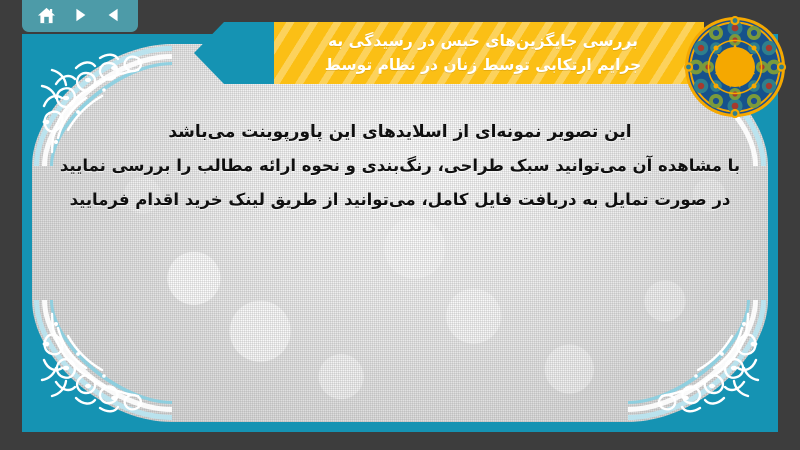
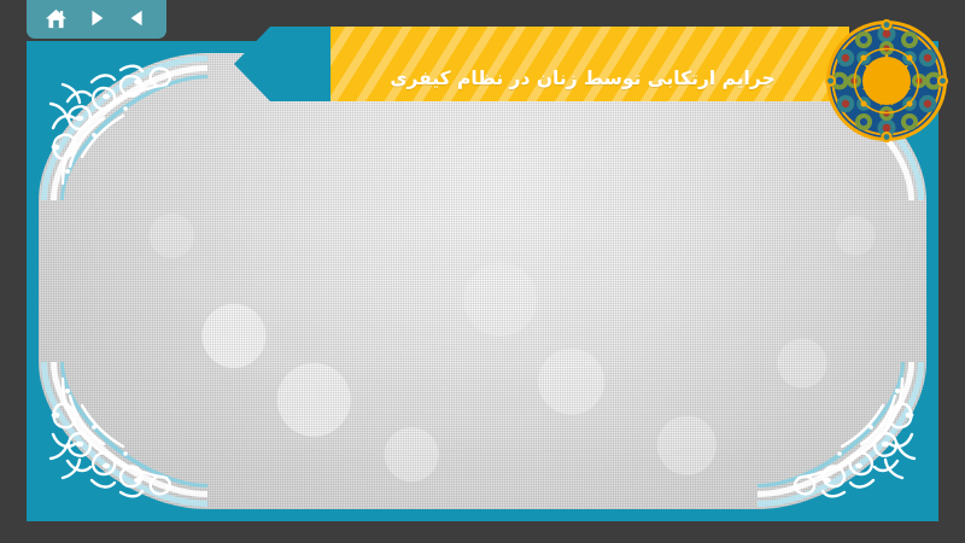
- این تصویر نمونه‌ای از اسلایدهای این پاورپوینت می‌باشد
- با مشاهده آن می‌توانید سبک طراحی، رنگ‌بندی و نحوه ارائه مطالب را بررسی نمایید
- در صورت تمایل به دریافت فایل کامل، می‌توانید از طریق لینک خرید اقدام فرمایید
- بررسی جایگزین‌های حبس در رسیدگی به
- جرایم ارتکابی توسط زنان در نظام توسط
+ جرایم ارتکابی توسط زنان در نظام کیفری
